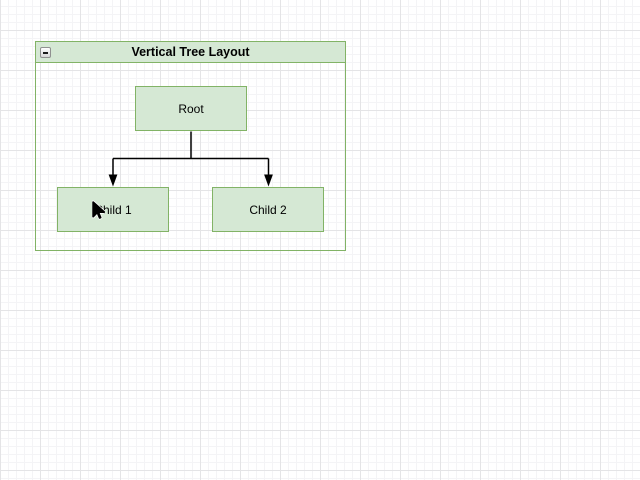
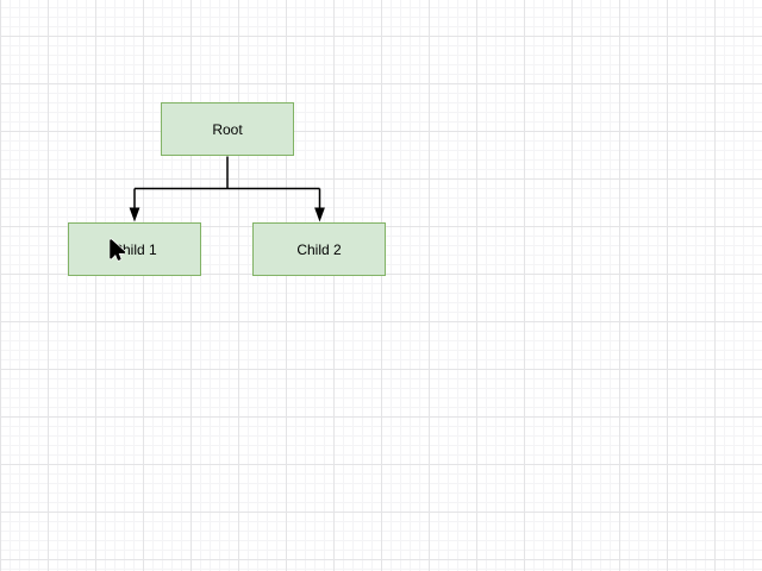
- Vertical Tree Layout
  Root
  hild 1
  Child 2
